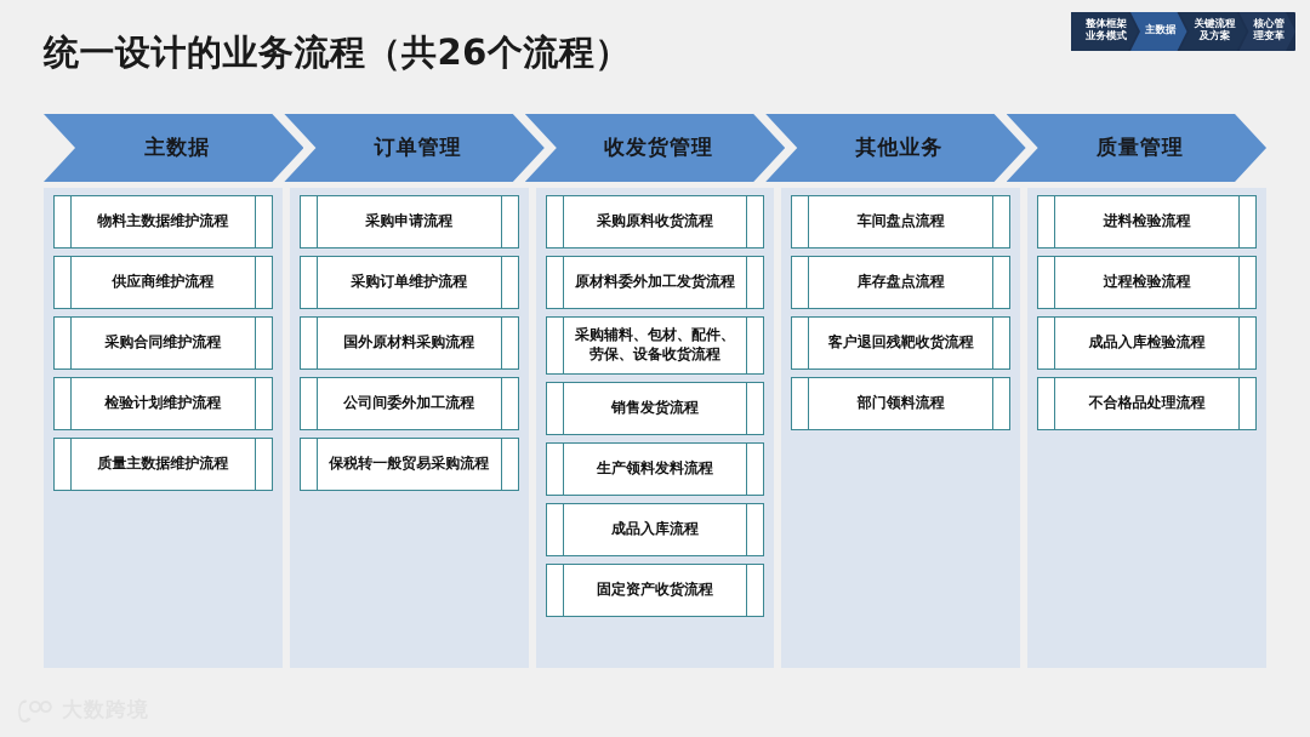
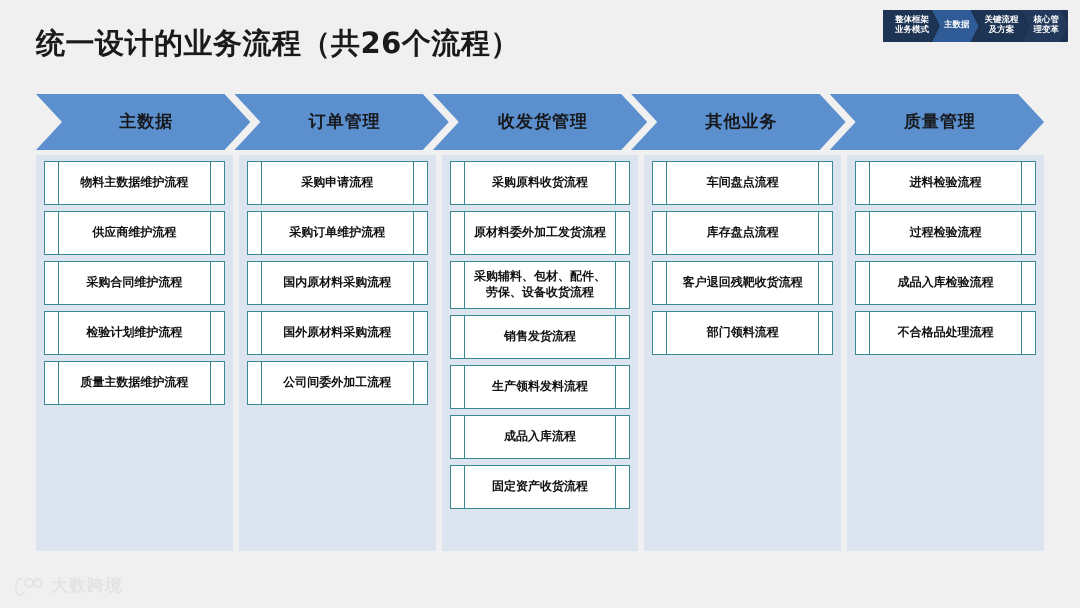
  统一设计的业务流程（共26个流程）
  整体框架
  业务模式
  主数据
  关键流程
  及方案
  核心管
  理变革
  主数据
  订单管理
  收发货管理
  其他业务
  质量管理
  物料主数据维护流程
  供应商维护流程
  采购合同维护流程
  检验计划维护流程
  质量主数据维护流程
  采购申请流程
  采购订单维护流程
+ 国内原材料采购流程
  国外原材料采购流程
  公司间委外加工流程
- 保税转一般贸易采购流程
  采购原料收货流程
  原材料委外加工发货流程
  采购辅料、包材、配件、
  劳保、设备收货流程
  销售发货流程
  生产领料发料流程
  成品入库流程
  固定资产收货流程
  车间盘点流程
  库存盘点流程
  客户退回残靶收货流程
  部门领料流程
  进料检验流程
  过程检验流程
  成品入库检验流程
  不合格品处理流程
